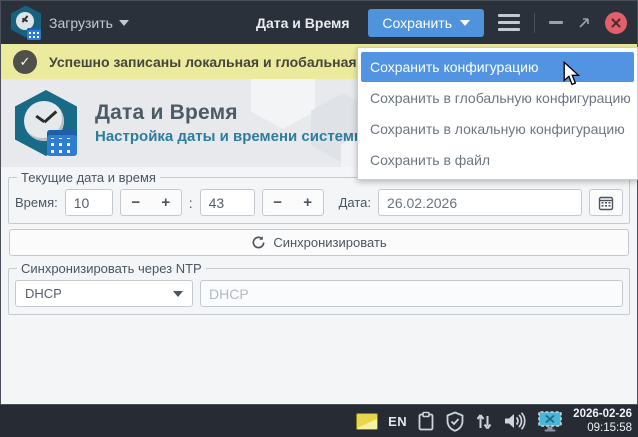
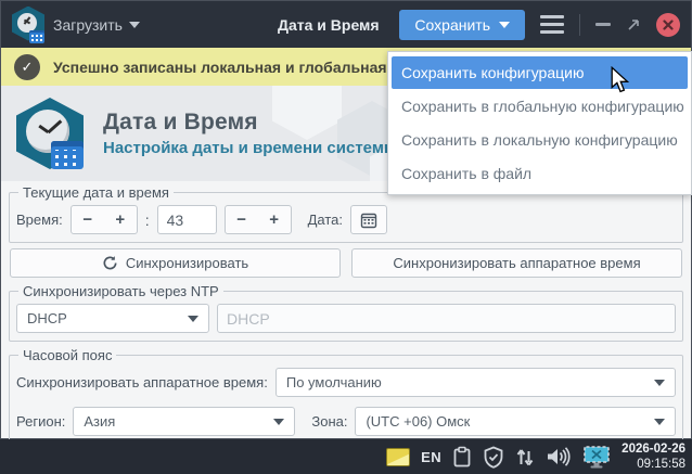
  Загрузить
  Дата и Время
  Сохранить
  ✓
  Успешно записаны локальная и глобальная
  Дата и Время
  Настройка даты и времени систем
  Текущие дата и время
  Время:
- 10
  −
  +
  :
  43
  −
  +
  Дата:
- 26.02.2026
  Синхронизировать
+ Синхронизировать аппаратное время
  Синхронизировать через NTP
  DHCP
  DHCP
+ Часовой пояс
+ Синхронизировать аппаратное время:
+ По умолчанию
+ Регион:
+ Азия
+ Зона:
+ (UTC +06) Омск
  Сохранить конфигурацию
  Сохранить в глобальную конфигурацию
  Сохранить в локальную конфигурацию
  Сохранить в файл
  EN
  2026-02-26
  09:15:58
